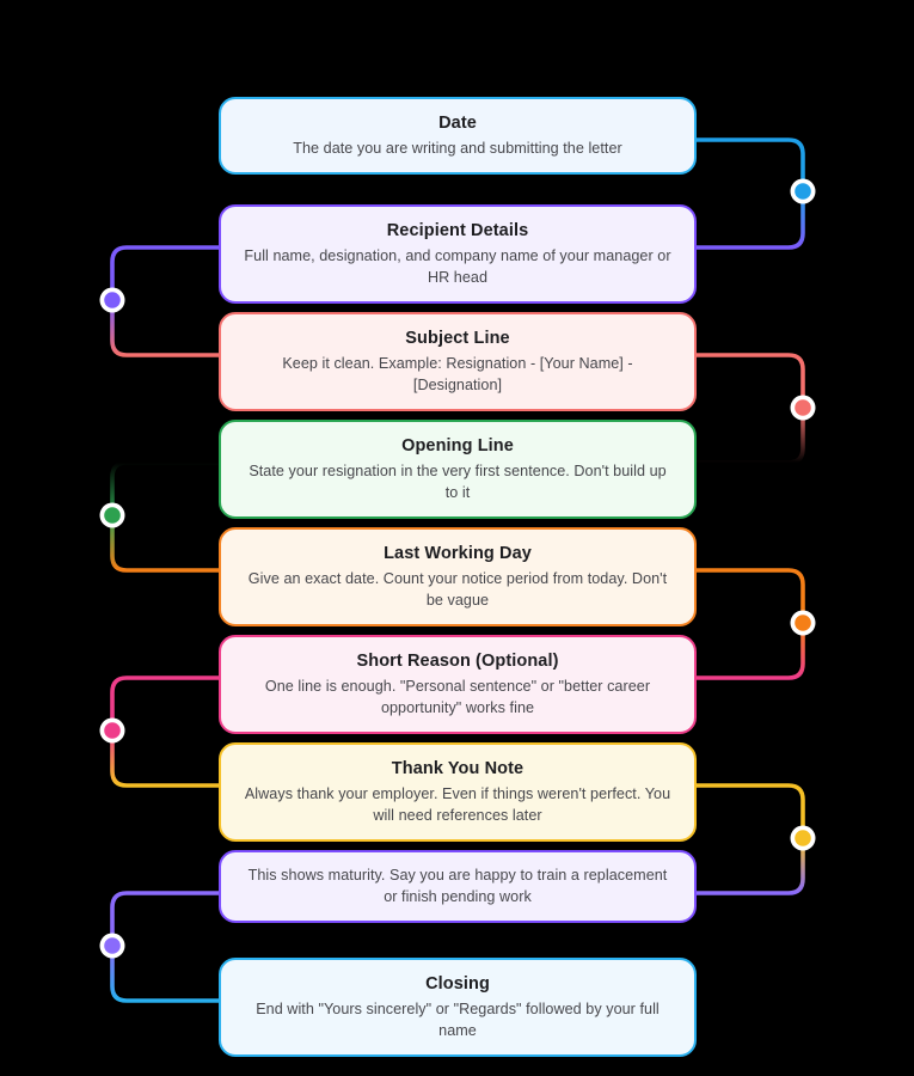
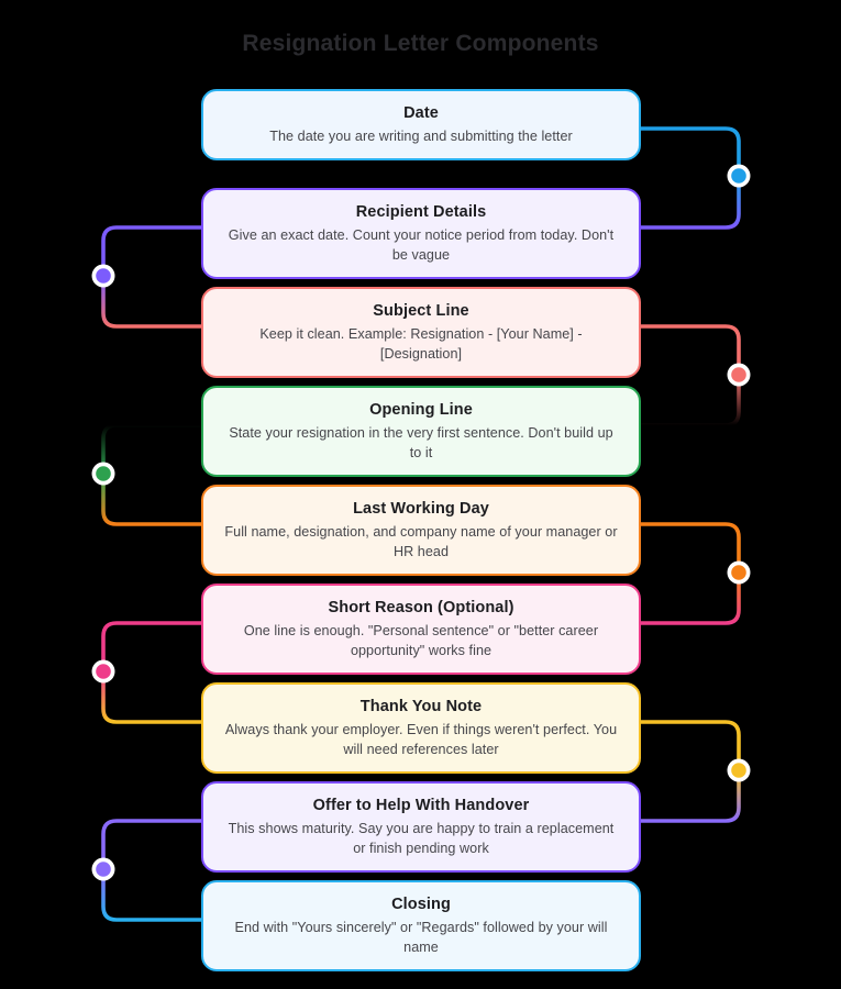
+ Resignation Letter Components
  Date
  The date you are writing and submitting the letter
  Recipient Details
- Full name, designation, and company name of your manager or HR head
+ Give an exact date. Count your notice period from today. Don't be vague
  Subject Line
  Keep it clean. Example: Resignation - [Your Name] - [Designation]
  Opening Line
  State your resignation in the very first sentence. Don't build up to it
  Last Working Day
- Give an exact date. Count your notice period from today. Don't be vague
+ Full name, designation, and company name of your manager or HR head
  Short Reason (Optional)
  One line is enough. "Personal sentence" or "better career opportunity" works fine
  Thank You Note
  Always thank your employer. Even if things weren't perfect. You will need references later
+ Offer to Help With Handover
  This shows maturity. Say you are happy to train a replacement or finish pending work
  Closing
- End with "Yours sincerely" or "Regards" followed by your full name
+ End with "Yours sincerely" or "Regards" followed by your will name
